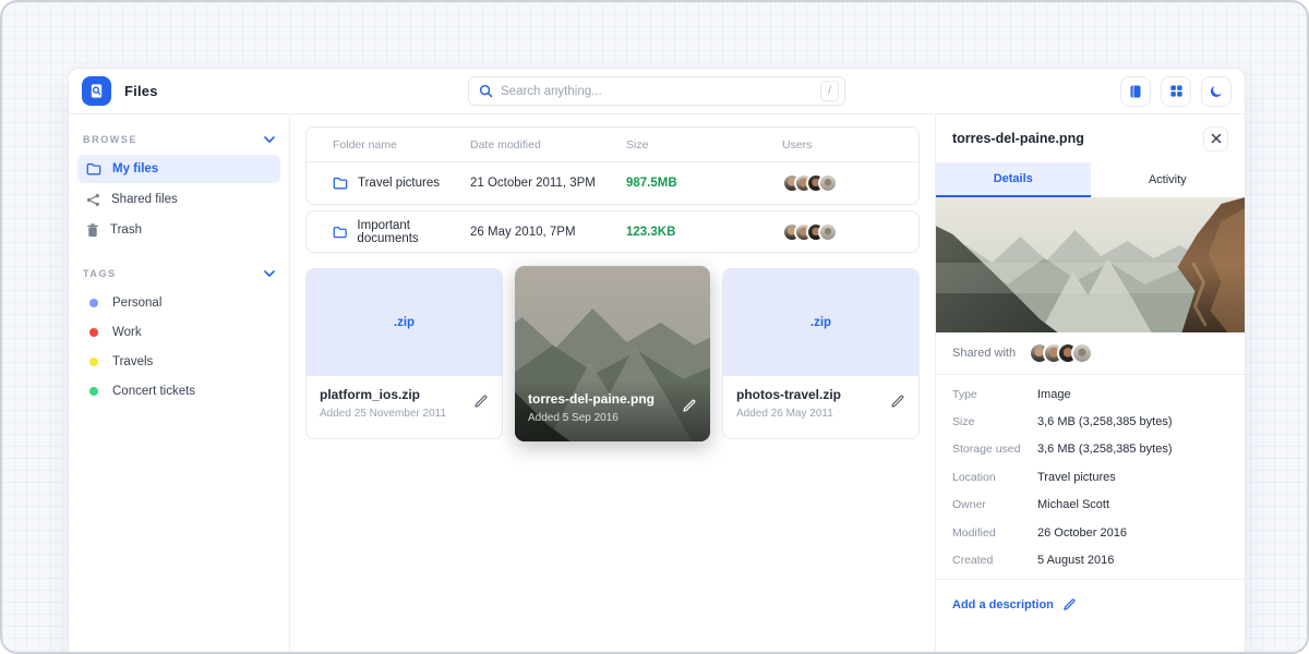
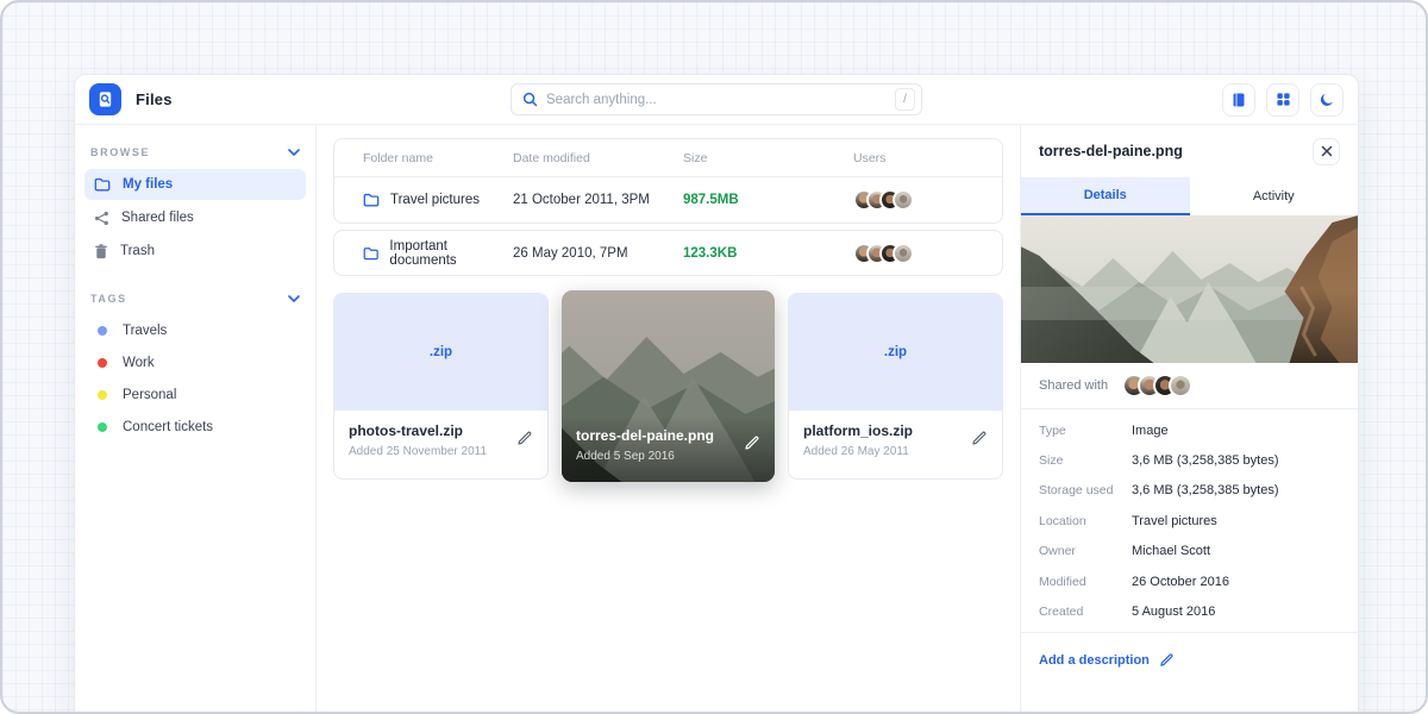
  Files
  Search anything...
  /
  BROWSE
  My files
  Shared files
  Trash
  TAGS
- Personal
+ Travels
  Work
- Travels
+ Personal
  Concert tickets
  Folder name
  Date modified
  Size
  Users
  Travel pictures
  21 October 2011, 3PM
  987.5MB
  Important documents
  26 May 2010, 7PM
  123.3KB
  .zip
- platform_ios.zip
+ photos-travel.zip
  Added 25 November 2011
  torres-del-paine.png
  Added 5 Sep 2016
  .zip
- photos-travel.zip
+ platform_ios.zip
  Added 26 May 2011
  torres-del-paine.png
  Details
  Activity
  Shared with
  Type
  Image
  Size
  3,6 MB (3,258,385 bytes)
  Storage used
  3,6 MB (3,258,385 bytes)
  Location
  Travel pictures
  Owner
  Michael Scott
  Modified
  26 October 2016
  Created
  5 August 2016
  Add a description
